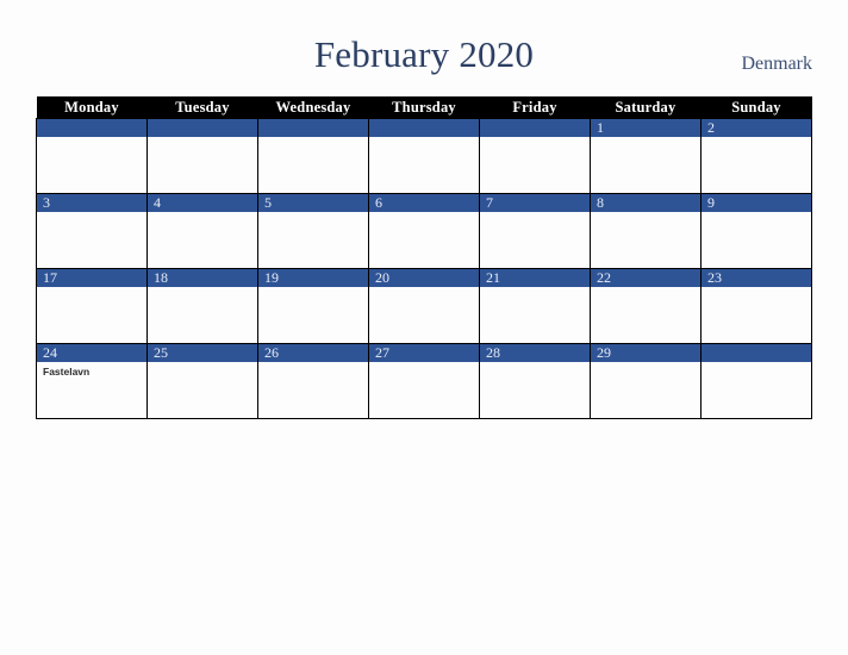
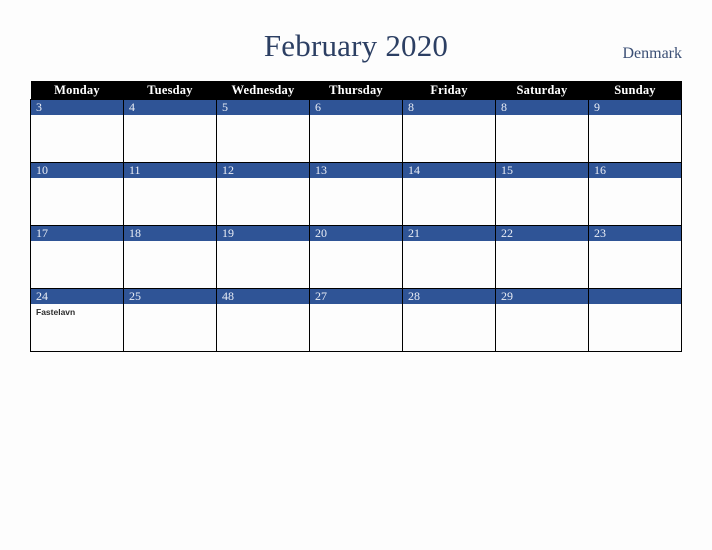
  February 2020
  Denmark
  Monday	Tuesday	Wednesday	Thursday	Friday	Saturday	Sunday
- 					1	2
- 3	4	5	6	7	8	9
+ 3	4	5	6	8	8	9
+ 10	11	12	13	14	15	16
  17	18	19	20	21	22	23
- 24Fastelavn	25	26	27	28	29
+ 24Fastelavn	25	48	27	28	29
